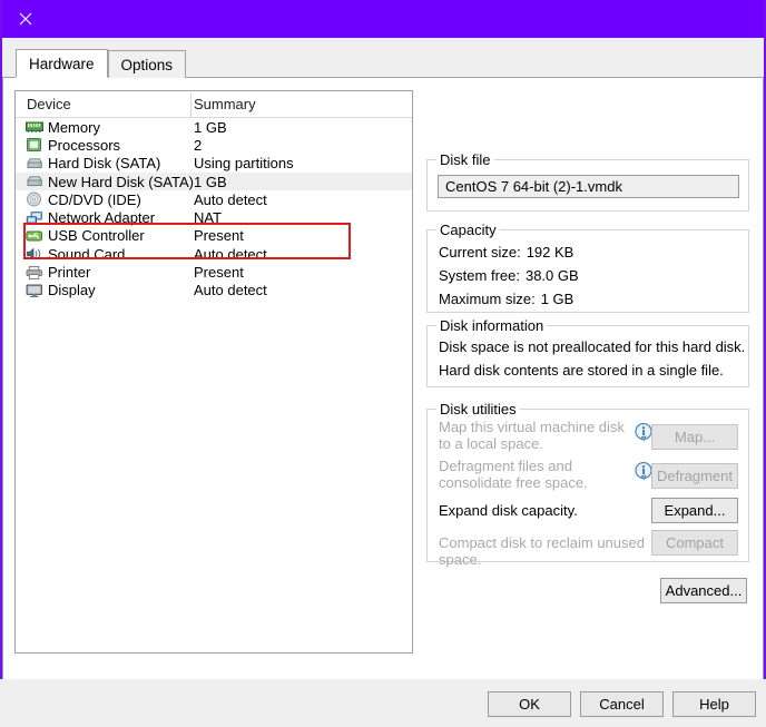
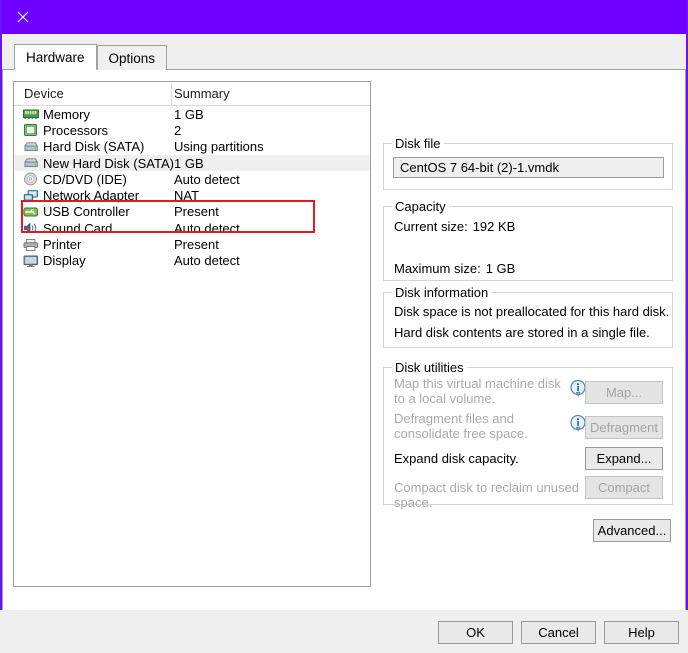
  Hardware
  Options
  Device
  Summary
  Memory
  1 GB
  Processors
  2
  Hard Disk (SATA)
  Using partitions
  New Hard Disk (SATA)
  1 GB
  CD/DVD (IDE)
  Auto detect
  Network Adapter
  NAT
  USB Controller
  Present
  Sound Card
  Auto detect
  Printer
  Present
  Display
  Auto detect
  Disk file
  CentOS 7 64-bit (2)-1.vmdk
  Capacity
  Current size: 192 KB
- System free: 38.0 GB
  Maximum size: 1 GB
  Disk information
  Disk space is not preallocated for this hard disk.
  Hard disk contents are stored in a single file.
  Disk utilities
- Map this virtual machine disk to a local space.
+ Map this virtual machine disk to a local volume.
  Map...
  Defragment files and consolidate free space.
  Defragment
  Expand disk capacity.
  Expand...
  Compact disk to reclaim unused space.
  Compact
  Advanced...
  OK
  Cancel
  Help
